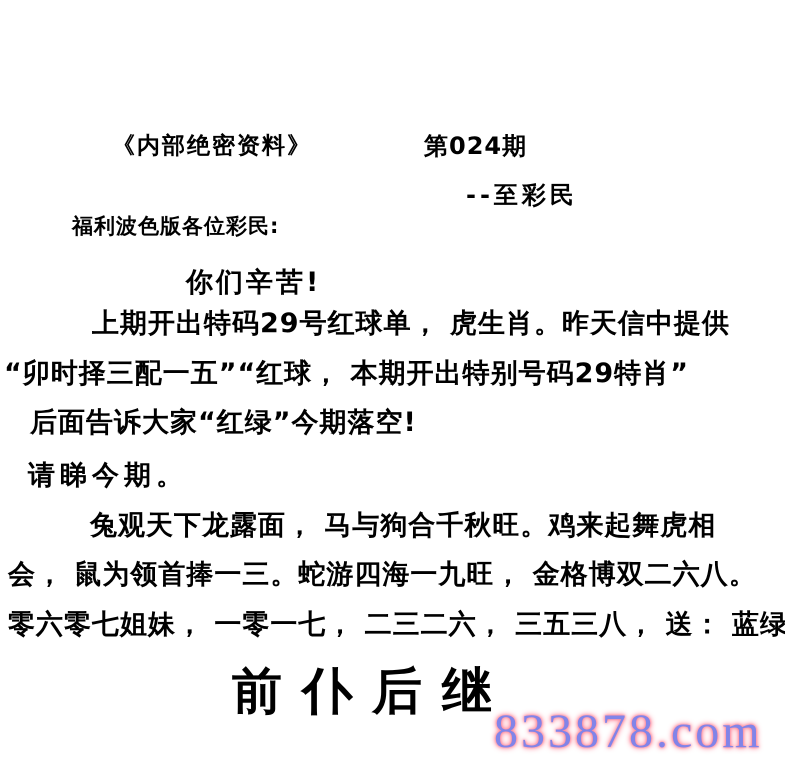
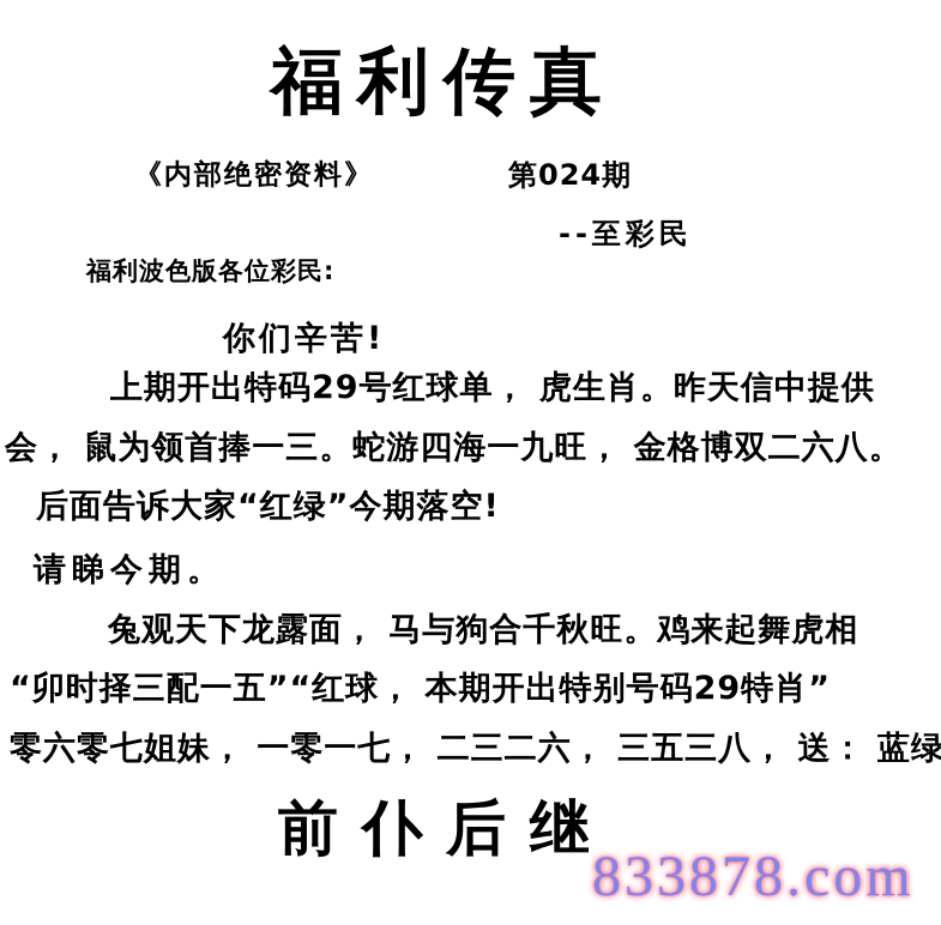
+ 福利传真
  《内部绝密资料》
  第024期
  --至彩民
  福利波色版各位彩民:
  你们辛苦!
  上期开出特码29号红球单， 虎生肖。昨天信中提供
- “卯时择三配一五”“红球， 本期开出特别号码29特肖”
+ 会， 鼠为领首捧一三。蛇游四海一九旺， 金格博双二六八。
  后面告诉大家“红绿”今期落空!
  请睇今期。
  兔观天下龙露面， 马与狗合千秋旺。鸡来起舞虎相
- 会， 鼠为领首捧一三。蛇游四海一九旺， 金格博双二六八。
+ “卯时择三配一五”“红球， 本期开出特别号码29特肖”
  零六零七姐妹， 一零一七， 二三二六， 三五三八， 送： 蓝绿
  前仆后继
  833878.com
